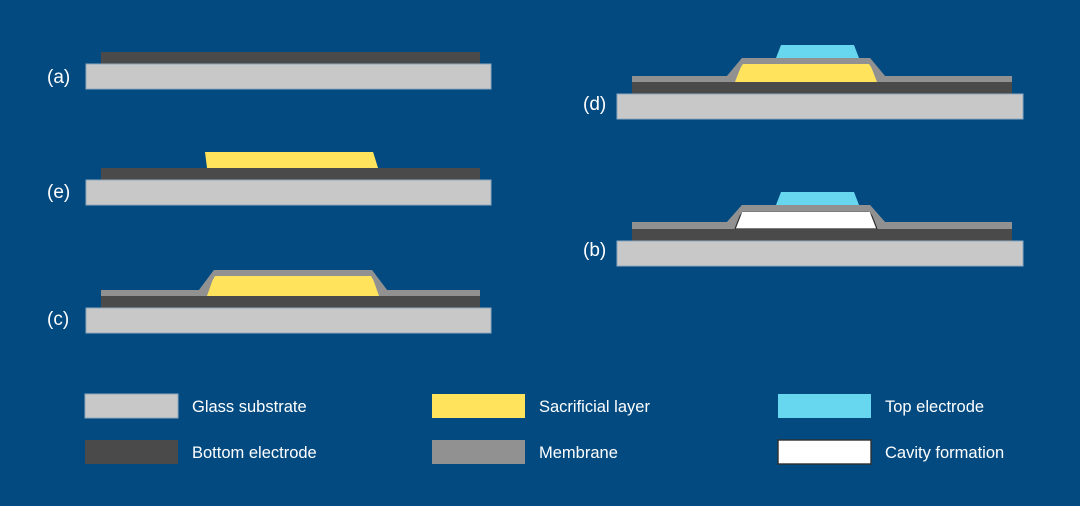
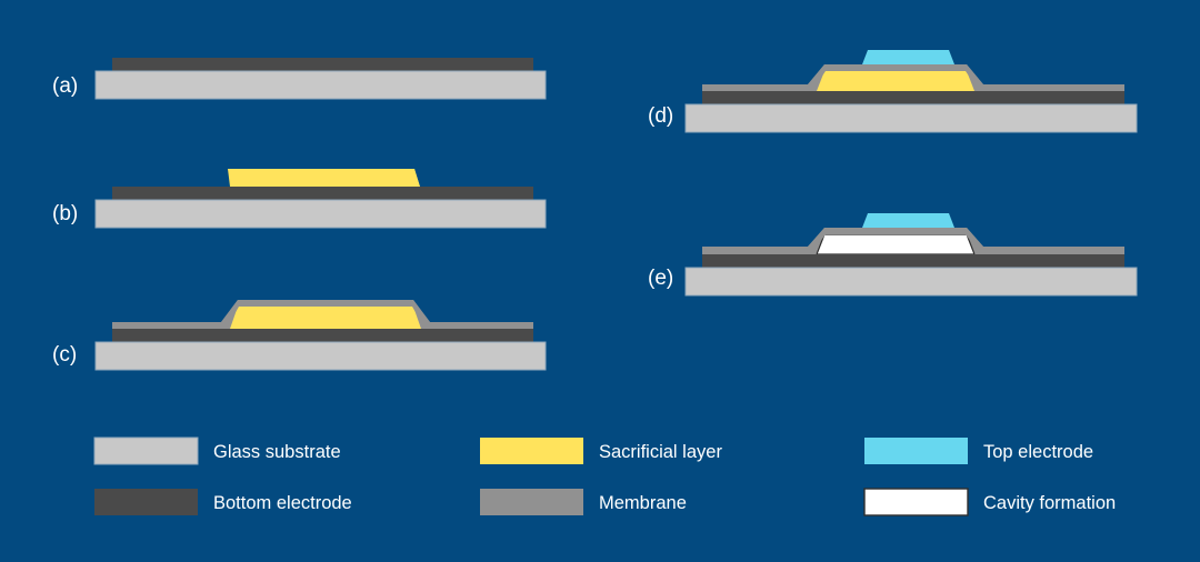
  (a)
- (e)
+ (b)
  (c)
  (d)
- (b)
+ (e)
  Glass substrate
  Bottom electrode
  Sacrificial layer
  Membrane
  Top electrode
  Cavity formation
